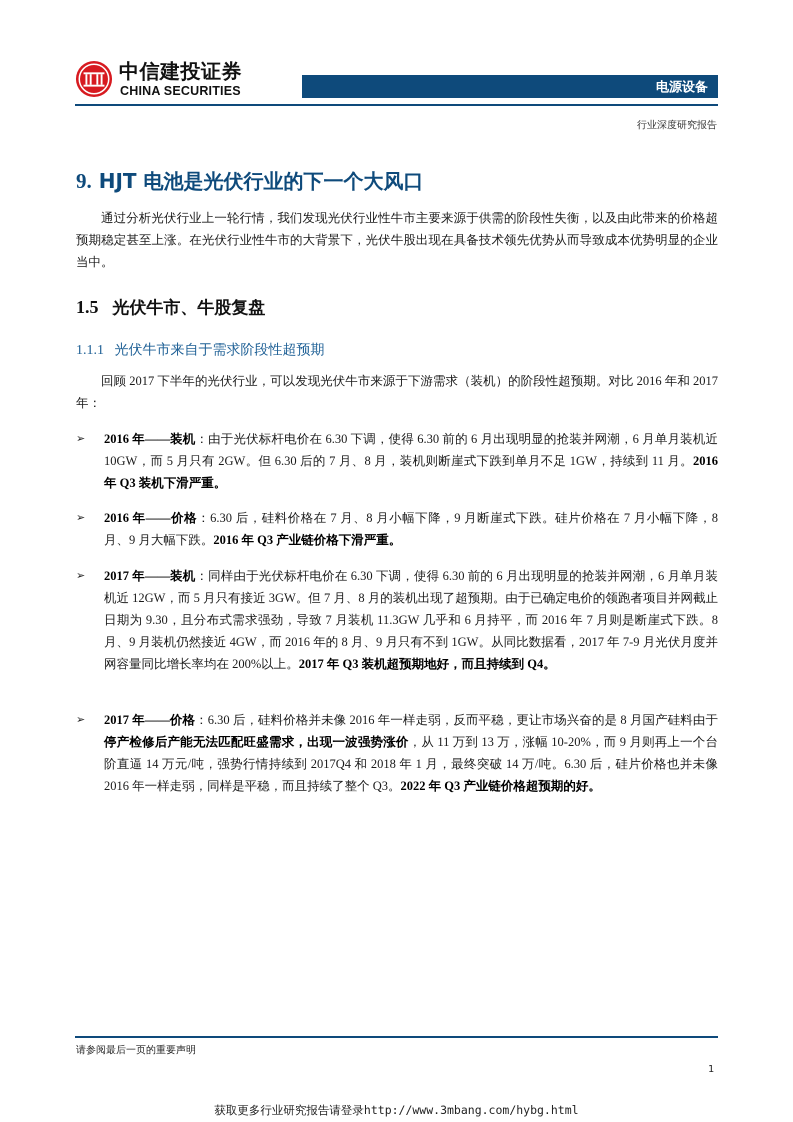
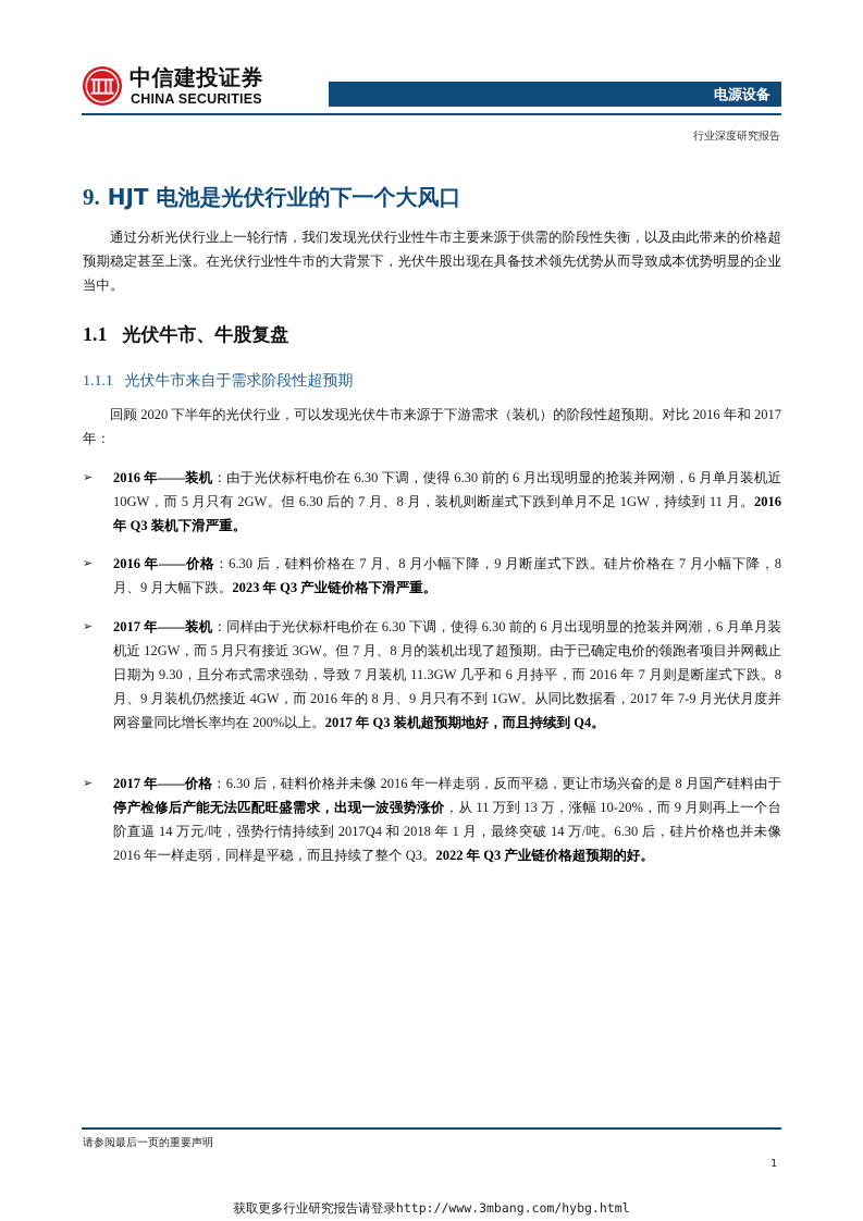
  中信建投证券
  CHINA SECURITIES
  电源设备
  行业深度研究报告
  9. HJT 电池是光伏行业的下一个大风口
  通过分析光伏行业上一轮行情，我们发现光伏行业性牛市主要来源于供需的阶段性失衡，以及由此带来的价格超预期稳定甚至上涨。在光伏行业性牛市的大背景下，光伏牛股出现在具备技术领先优势从而导致成本优势明显的企业当中。
- 1.5 光伏牛市、牛股复盘
+ 1.1 光伏牛市、牛股复盘
  1.1.1 光伏牛市来自于需求阶段性超预期
- 回顾 2017 下半年的光伏行业，可以发现光伏牛市来源于下游需求（装机）的阶段性超预期。对比 2016 年和 2017 年：
+ 回顾 2020 下半年的光伏行业，可以发现光伏牛市来源于下游需求（装机）的阶段性超预期。对比 2016 年和 2017 年：
  ➢
  2016 年——装机：由于光伏标杆电价在 6.30 下调，使得 6.30 前的 6 月出现明显的抢装并网潮，6 月单月装机近 10GW，而 5 月只有 2GW。但 6.30 后的 7 月、8 月，装机则断崖式下跌到单月不足 1GW，持续到 11 月。2016 年 Q3 装机下滑严重。
  ➢
- 2016 年——价格：6.30 后，硅料价格在 7 月、8 月小幅下降，9 月断崖式下跌。硅片价格在 7 月小幅下降，8 月、9 月大幅下跌。2016 年 Q3 产业链价格下滑严重。
+ 2016 年——价格：6.30 后，硅料价格在 7 月、8 月小幅下降，9 月断崖式下跌。硅片价格在 7 月小幅下降，8 月、9 月大幅下跌。2023 年 Q3 产业链价格下滑严重。
  ➢
  2017 年——装机：同样由于光伏标杆电价在 6.30 下调，使得 6.30 前的 6 月出现明显的抢装并网潮，6 月单月装机近 12GW，而 5 月只有接近 3GW。但 7 月、8 月的装机出现了超预期。由于已确定电价的领跑者项目并网截止日期为 9.30，且分布式需求强劲，导致 7 月装机 11.3GW 几乎和 6 月持平，而 2016 年 7 月则是断崖式下跌。8 月、9 月装机仍然接近 4GW，而 2016 年的 8 月、9 月只有不到 1GW。从同比数据看，2017 年 7-9 月光伏月度并网容量同比增长率均在 200%以上。2017 年 Q3 装机超预期地好，而且持续到 Q4。
  ➢
  2017 年——价格：6.30 后，硅料价格并未像 2016 年一样走弱，反而平稳，更让市场兴奋的是 8 月国产硅料由于停产检修后产能无法匹配旺盛需求，出现一波强势涨价，从 11 万到 13 万，涨幅 10-20%，而 9 月则再上一个台阶直逼 14 万元/吨，强势行情持续到 2017Q4 和 2018 年 1 月，最终突破 14 万/吨。6.30 后，硅片价格也并未像 2016 年一样走弱，同样是平稳，而且持续了整个 Q3。2022 年 Q3 产业链价格超预期的好。
  请参阅最后一页的重要声明
  1
  获取更多行业研究报告请登录http://www.3mbang.com/hybg.html
